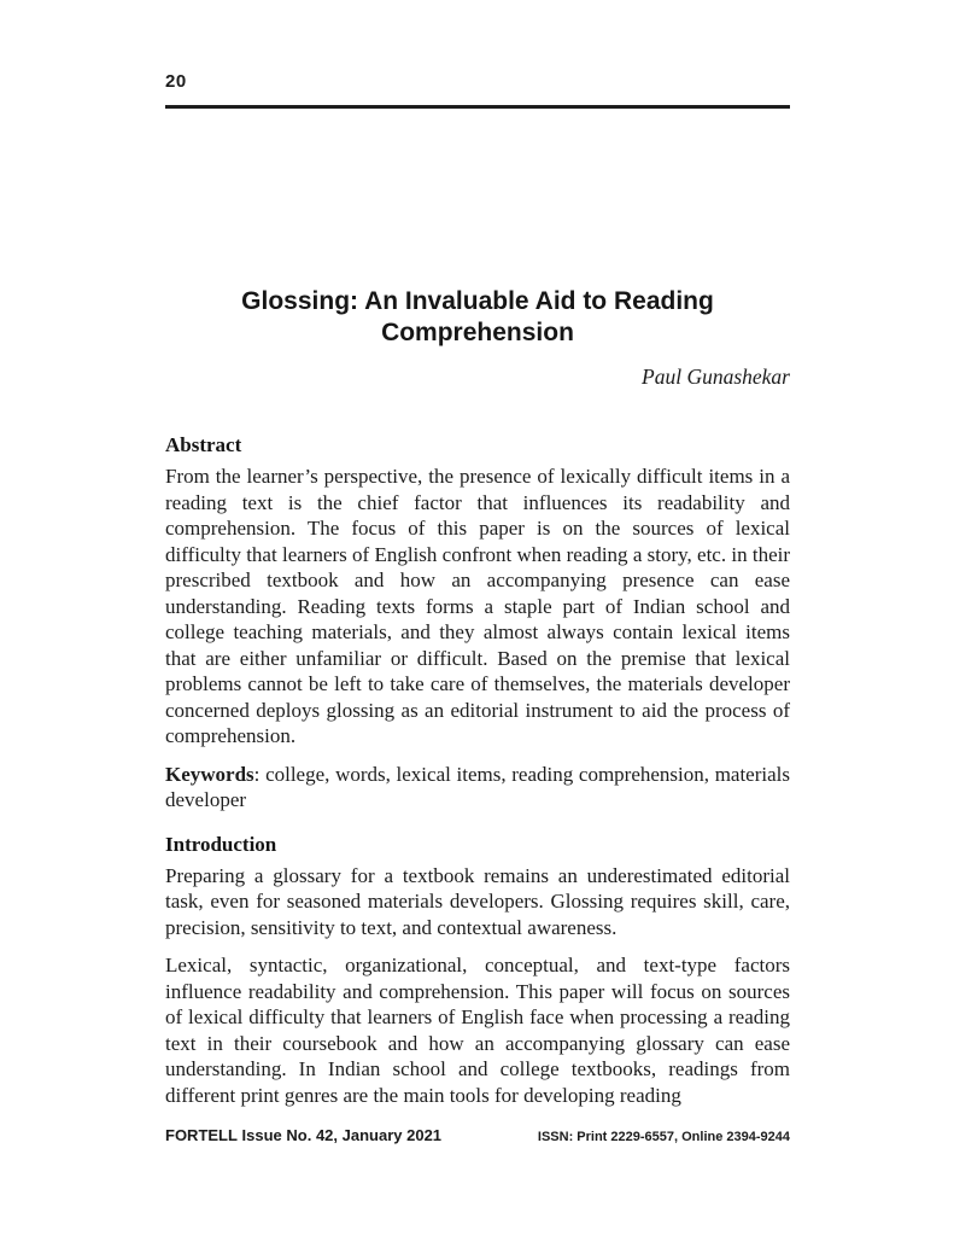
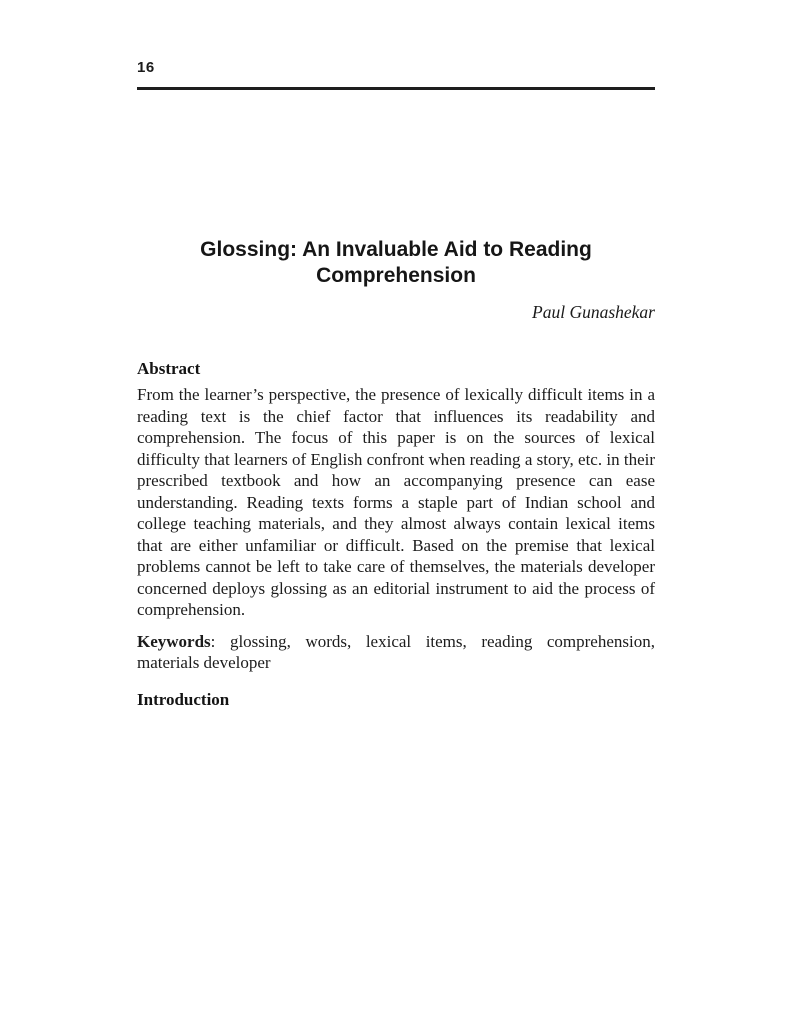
- 20
+ 16
  Glossing: An Invaluable Aid to Reading Comprehension
  Paul Gunashekar
  Abstract
  From the learner’s perspective, the presence of lexically difficult items in a reading text is the chief factor that influences its readability and comprehension. The focus of this paper is on the sources of lexical difficulty that learners of English confront when reading a story, etc. in their prescribed textbook and how an accompanying presence can ease understanding. Reading texts forms a staple part of Indian school and college teaching materials, and they almost always contain lexical items that are either unfamiliar or difficult. Based on the premise that lexical problems cannot be left to take care of themselves, the materials developer concerned deploys glossing as an editorial instrument to aid the process of comprehension.
- Keywords: college, words, lexical items, reading comprehension, materials developer
+ Keywords: glossing, words, lexical items, reading comprehension, materials developer
  Introduction
- Preparing a glossary for a textbook remains an underestimated editorial task, even for seasoned materials developers. Glossing requires skill, care, precision, sensitivity to text, and contextual awareness.
- Lexical, syntactic, organizational, conceptual, and text-type factors influence readability and comprehension. This paper will focus on sources of lexical difficulty that learners of English face when processing a reading text in their coursebook and how an accompanying glossary can ease understanding. In Indian school and college textbooks, readings from different print genres are the main tools for developing reading
- FORTELL Issue No. 42, January 2021
- ISSN: Print 2229-6557, Online 2394-9244
